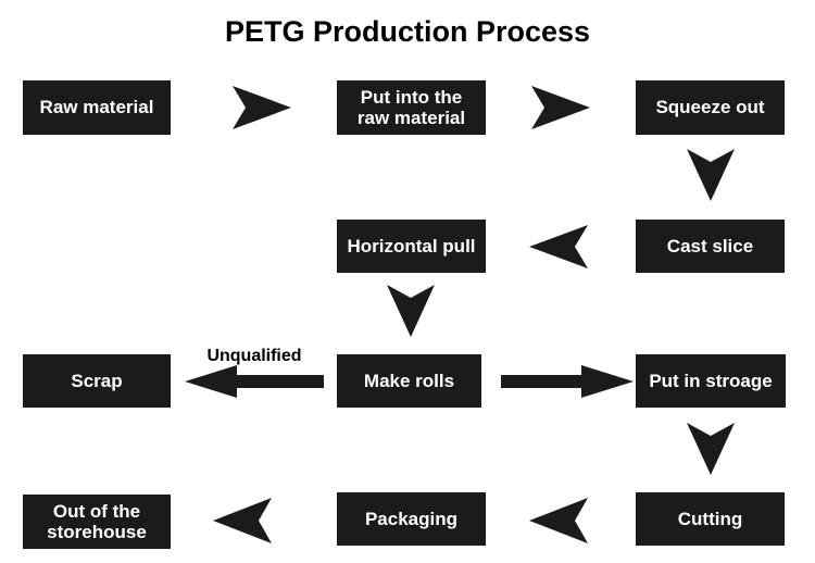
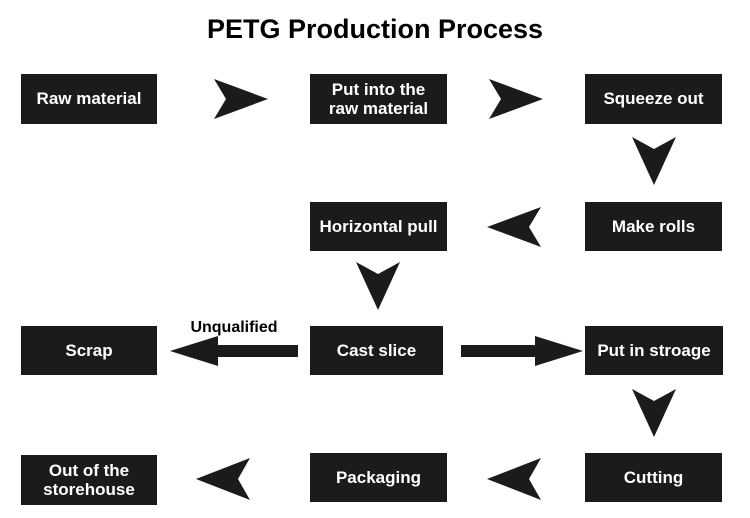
  PETG Production Process
  Raw material
  Put into the
  raw material
  Squeeze out
  Horizontal pull
- Cast slice
+ Make rolls
  Scrap
  Unqualified
- Make rolls
+ Cast slice
  Put in stroage
  Out of the
  storehouse
  Packaging
  Cutting
